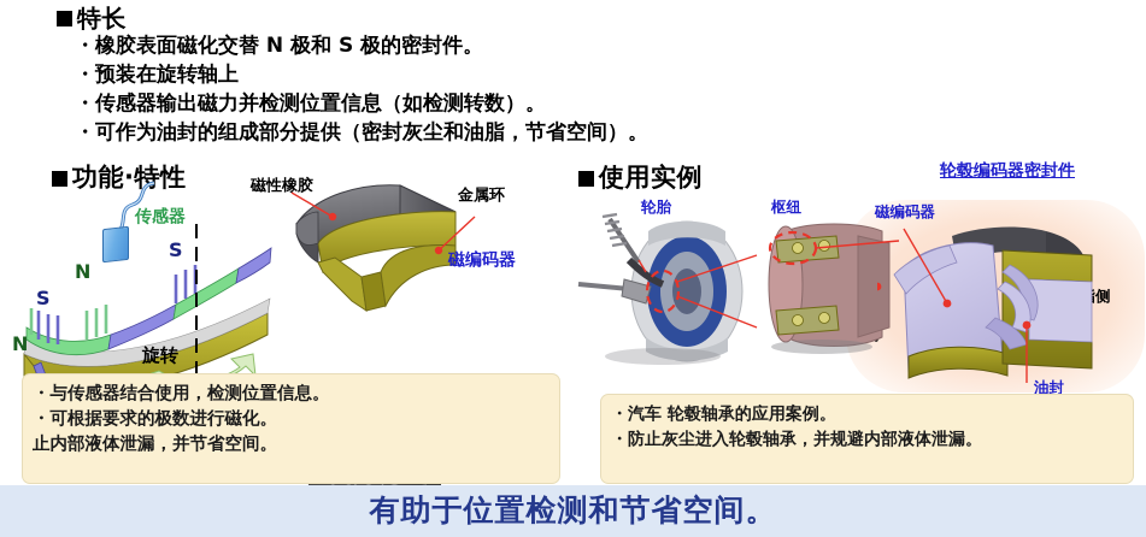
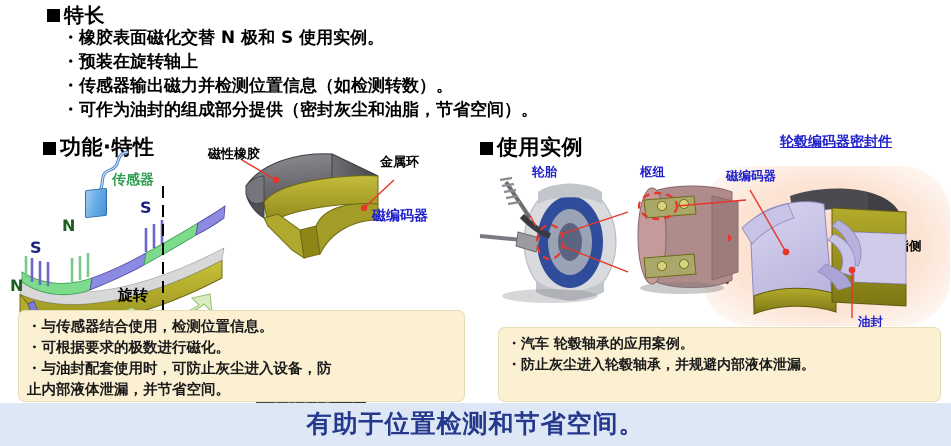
  特长
- 橡胶表面磁化交替 N 极和 S 极的密封件。
+ 橡胶表面磁化交替 N 极和 S 使用实例。
  预装在旋转轴上
  传感器输出磁力并检测位置信息（如检测转数）。
  可作为油封的组成部分提供（密封灰尘和油脂，节省空间）。
  功能·特性
  传感器
  S
  N
  N
  S
  旋转
  磁性橡胶
  金属环
  磁编码器
  使用实例
  轮毂编码器密封件
  轮胎
  枢纽
  磁编码器
  油封
  与传感器结合使用，检测位置信息。
  可根据要求的极数进行磁化。
+ 与油封配套使用时，可防止灰尘进入设备，防
  止内部液体泄漏，并节省空间。
  汽车 轮毂轴承的应用案例。
  防止灰尘进入轮毂轴承，并规避内部液体泄漏。
  有助于位置检测和节省空间。
